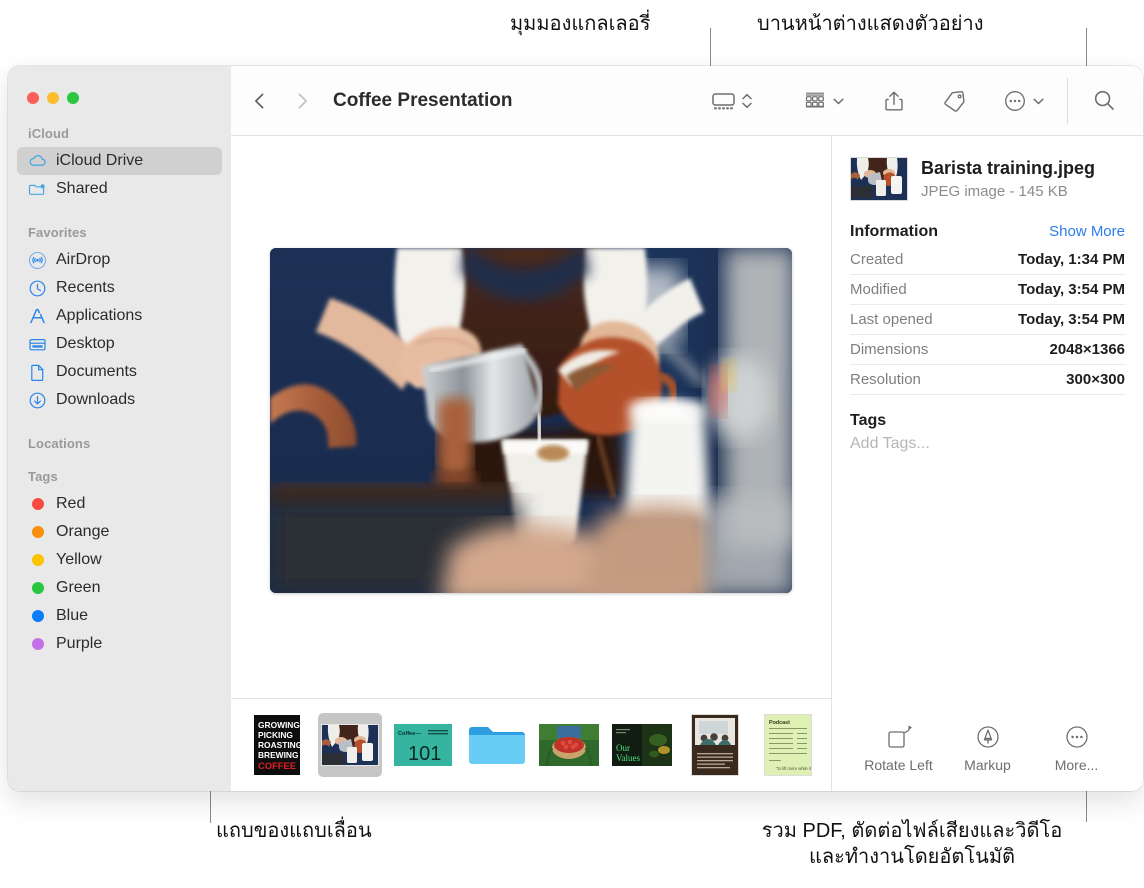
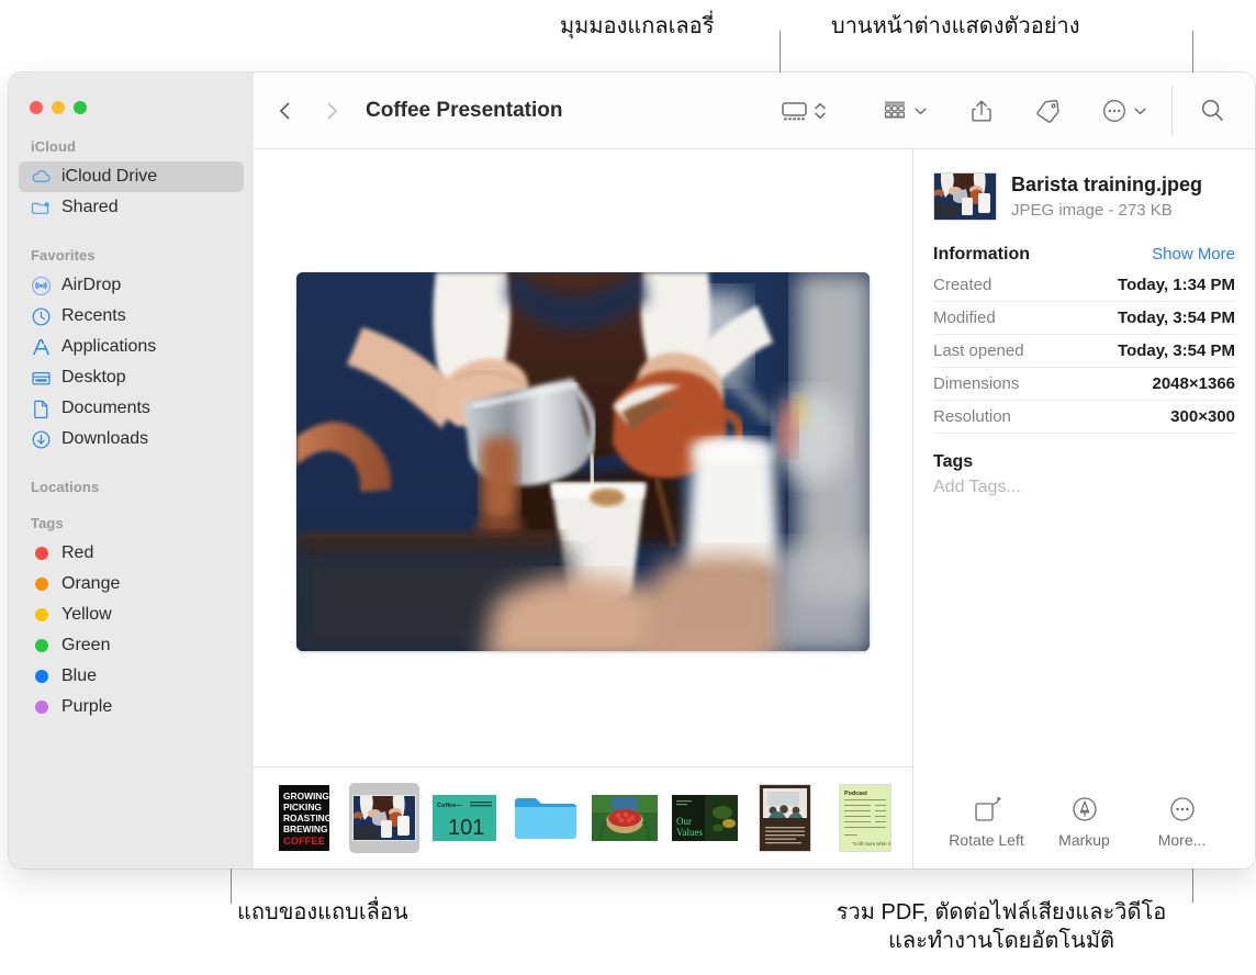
  มุมมองแกลเลอรี่
  บานหน้าต่างแสดงตัวอย่าง
  แถบของแถบเลื่อน
  รวม PDF, ตัดต่อไฟล์เสียงและวิดีโอ และทำงานโดยอัตโนมัติ
  iCloud
  iCloud Drive
  Shared
  Favorites
  AirDrop
  Recents
  Applications
  Desktop
  Documents
  Downloads
  Locations
  Tags
  Red
  Orange
  Yellow
  Green
  Blue
  Purple
  Coffee Presentation
  GROWING
  PICKING
  ROASTING
  BREWING
  COFFEE
  101
  Our
  Values
  Barista training.jpeg
- JPEG image - 145 KB
+ JPEG image - 273 KB
  Information
  Show More
  Created
  Today, 1:34 PM
  Modified
  Today, 3:54 PM
  Last opened
  Today, 3:54 PM
  Dimensions
  2048×1366
  Resolution
  300×300
  Tags
  Add Tags...
  Rotate Left
  Markup
  More...
